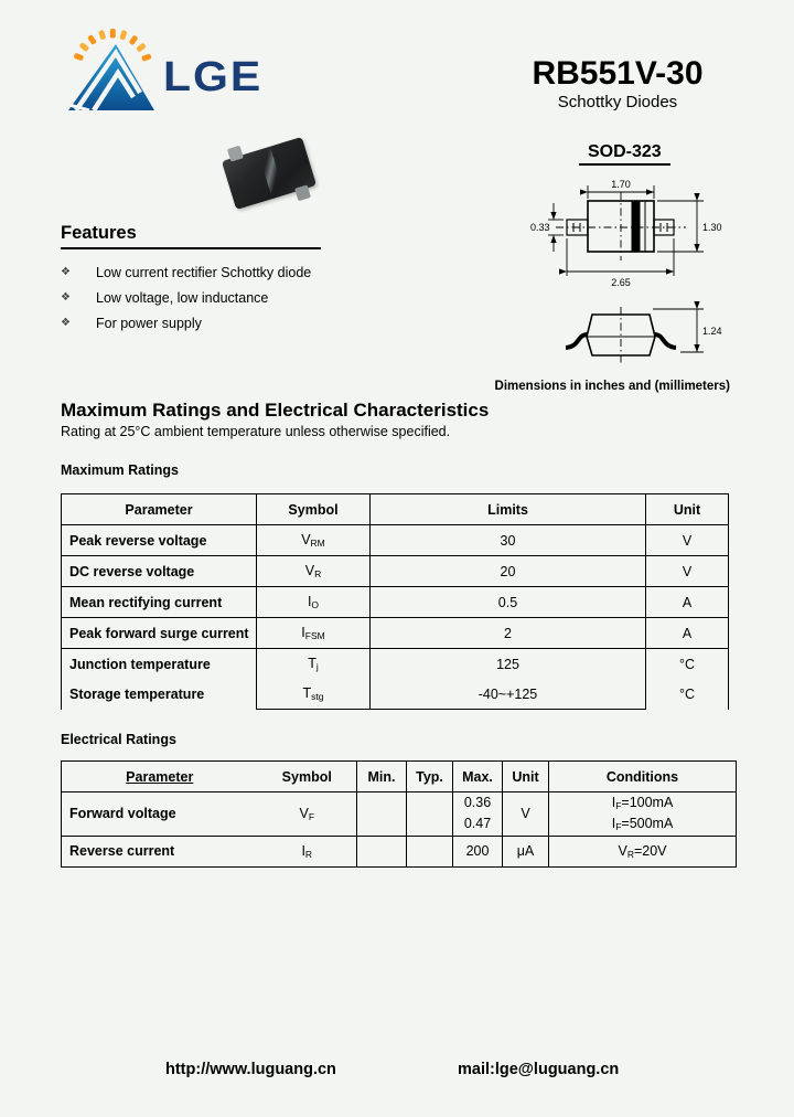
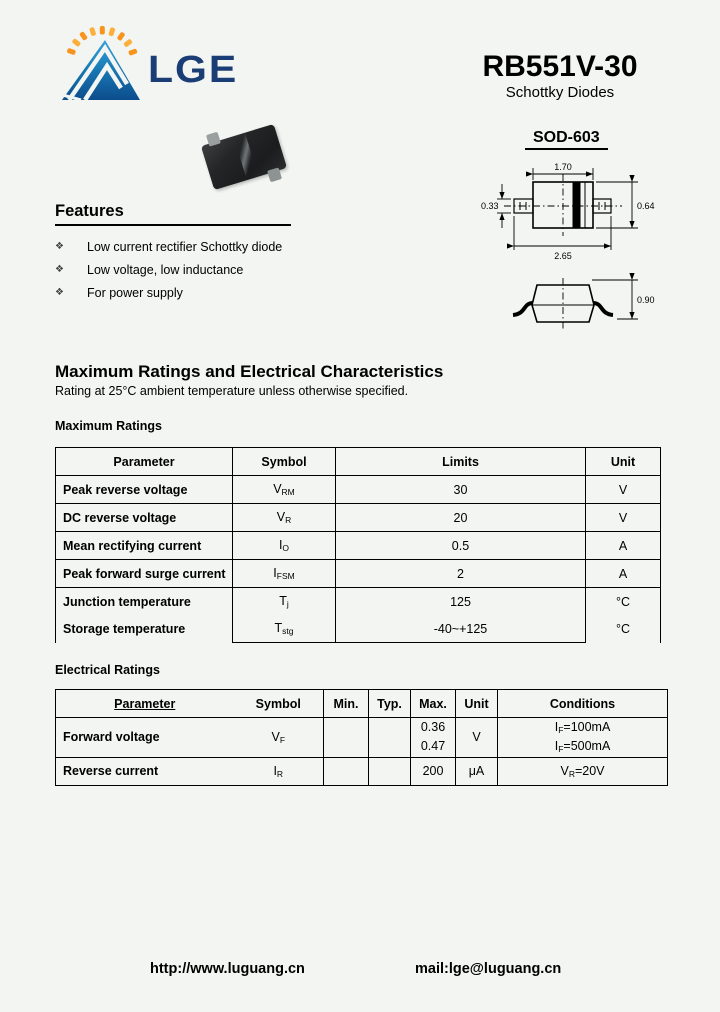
  LGE
  RB551V-30
  Schottky Diodes
- SOD-323
+ SOD-603
  1.70
  2.65
- 1.30
+ 0.64
  0.33
- 1.24
+ 0.90
- Dimensions in inches and (millimeters)
  Features
  ❖
  Low current rectifier Schottky diode
  ❖
  Low voltage, low inductance
  ❖
  For power supply
  Maximum Ratings and Electrical Characteristics
  Rating at 25°C ambient temperature unless otherwise specified.
  Maximum Ratings
  Parameter	Symbol	Limits	Unit
  Peak reverse voltage	VRM	30	V
  DC reverse voltage	VR	20	V
  Mean rectifying current	IO	0.5	A
  Peak forward surge current	IFSM	2	A
  Junction temperature	Tj	125	°C
  Storage temperature	Tstg	-40~+125	°C
  Electrical Ratings
  Parameter	Symbol	Min.	Typ.	Max.	Unit	Conditions
  Forward voltage	VF			0.360.47	V	IF=100mAIF=500mA
  Reverse current	IR			200	μA	VR=20V
  http://www.luguang.cn
  mail:lge@luguang.cn
